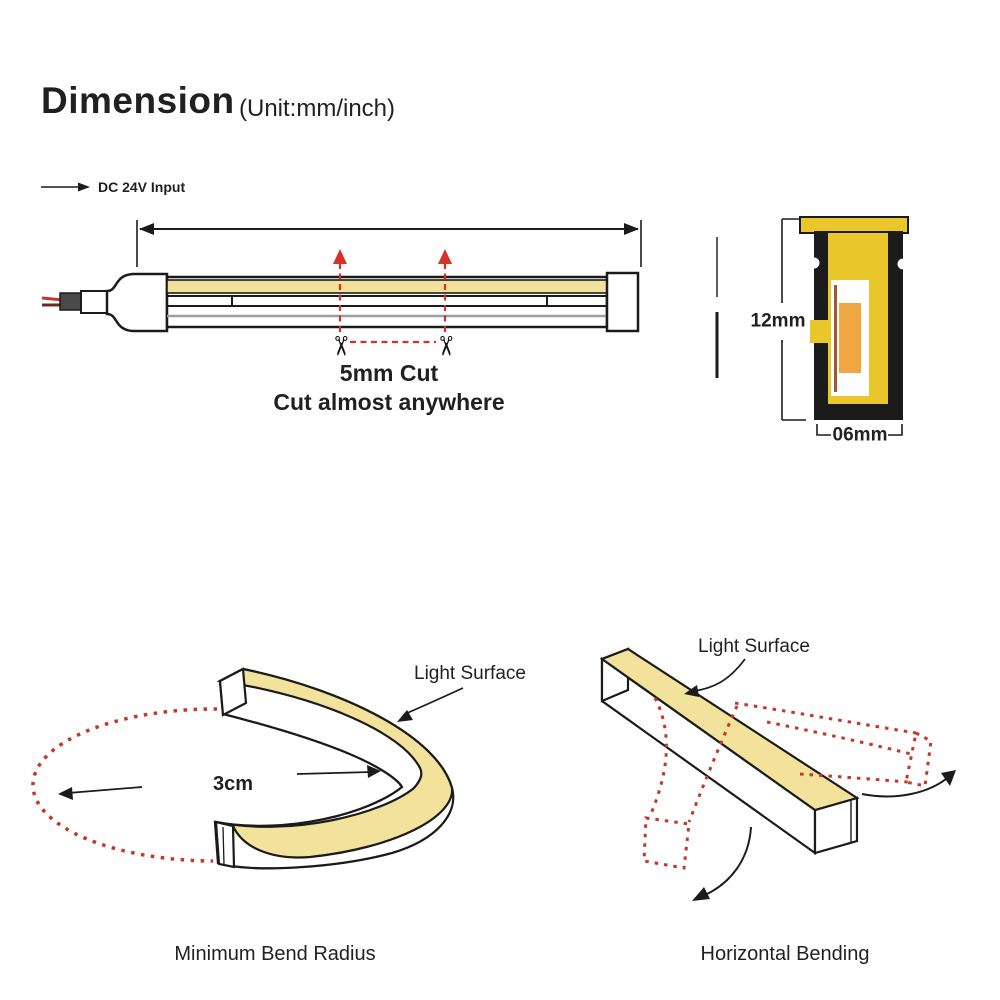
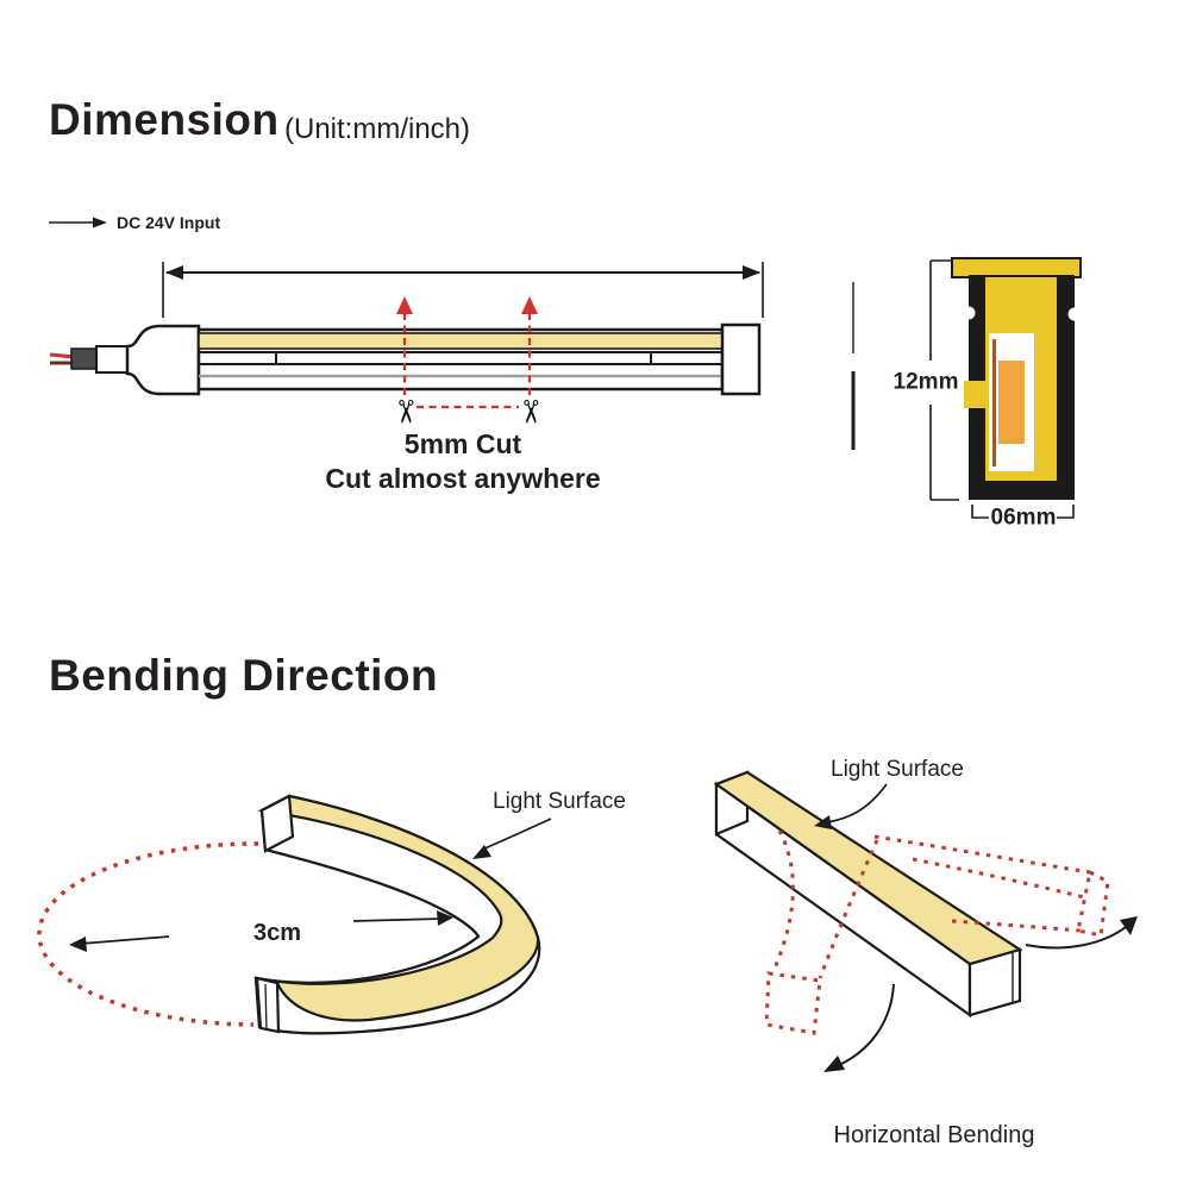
  Dimension
  (Unit:mm/inch)
  DC 24V Input
  5mm Cut
  Cut almost anywhere
  12mm
  06mm
+ Bending Direction
  Light Surface
  3cm
- Minimum Bend Radius
  Light Surface
  Horizontal Bending
